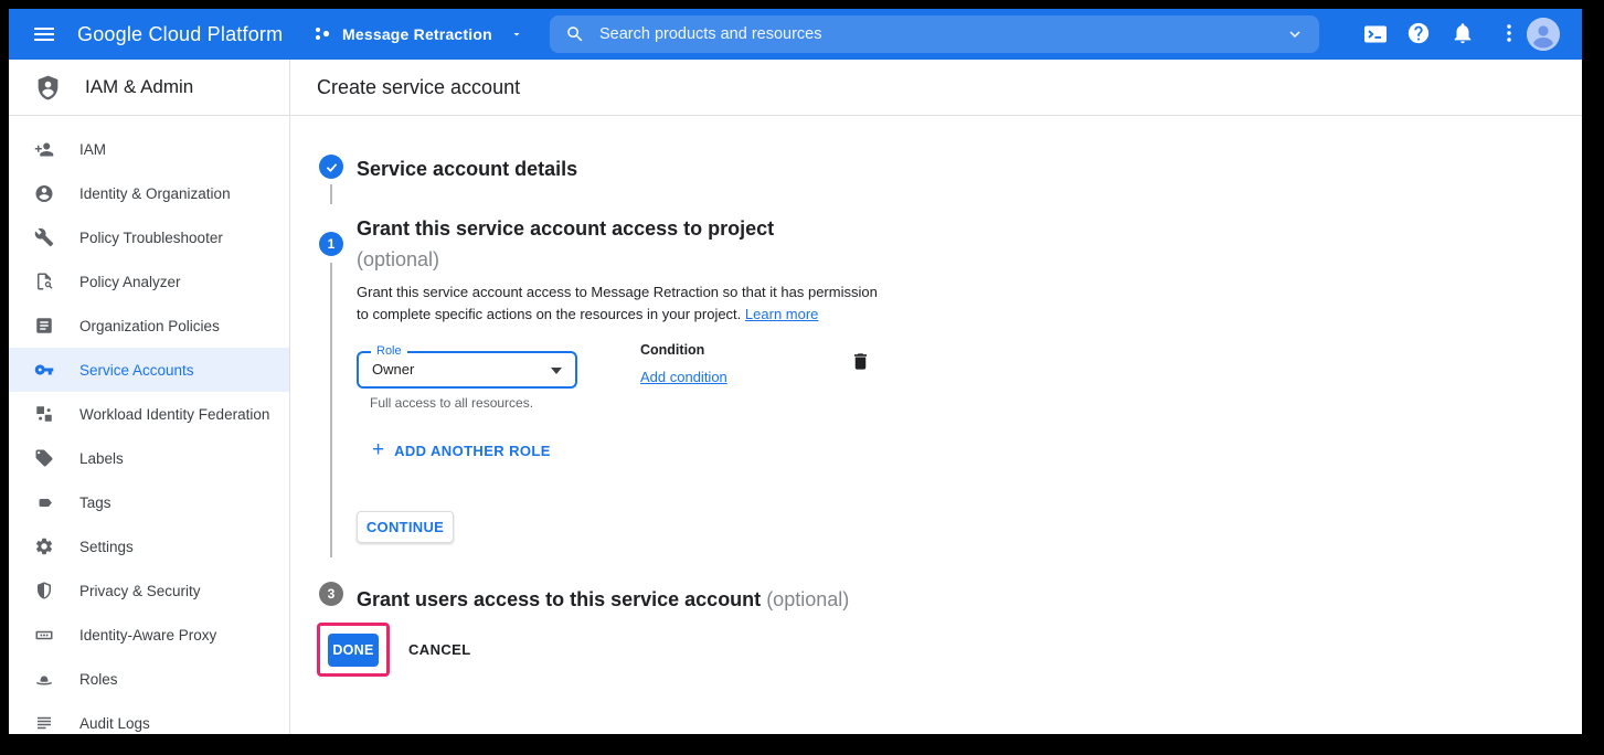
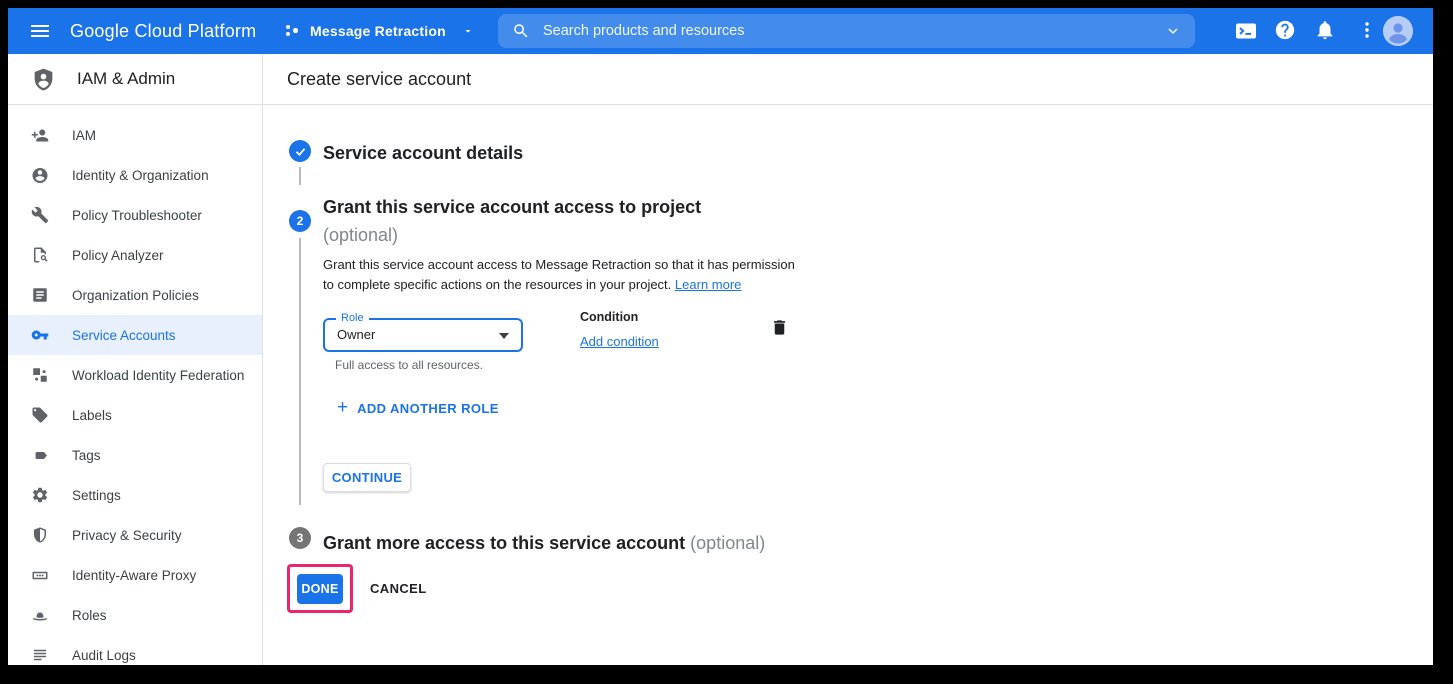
  Google Cloud Platform
  Message Retraction
  Search products and resources
  IAM & Admin
  IAM
  Identity & Organization
  Policy Troubleshooter
  Policy Analyzer
  Organization Policies
  Service Accounts
  Workload Identity Federation
  Labels
  Tags
  Settings
  Privacy & Security
  Identity-Aware Proxy
  Roles
  Audit Logs
  Create service account
  Service account details
- 1
+ 2
  Grant this service account access to project
  (optional)
  Grant this service account access to Message Retraction so that it has permission to complete specific actions on the resources in your project. Learn more
  Role
  Owner
  Full access to all resources.
  Condition
  Add condition
  +
  ADD ANOTHER ROLE
  CONTINUE
  3
- Grant users access to this service account (optional)
+ Grant more access to this service account (optional)
  DONE
  CANCEL
